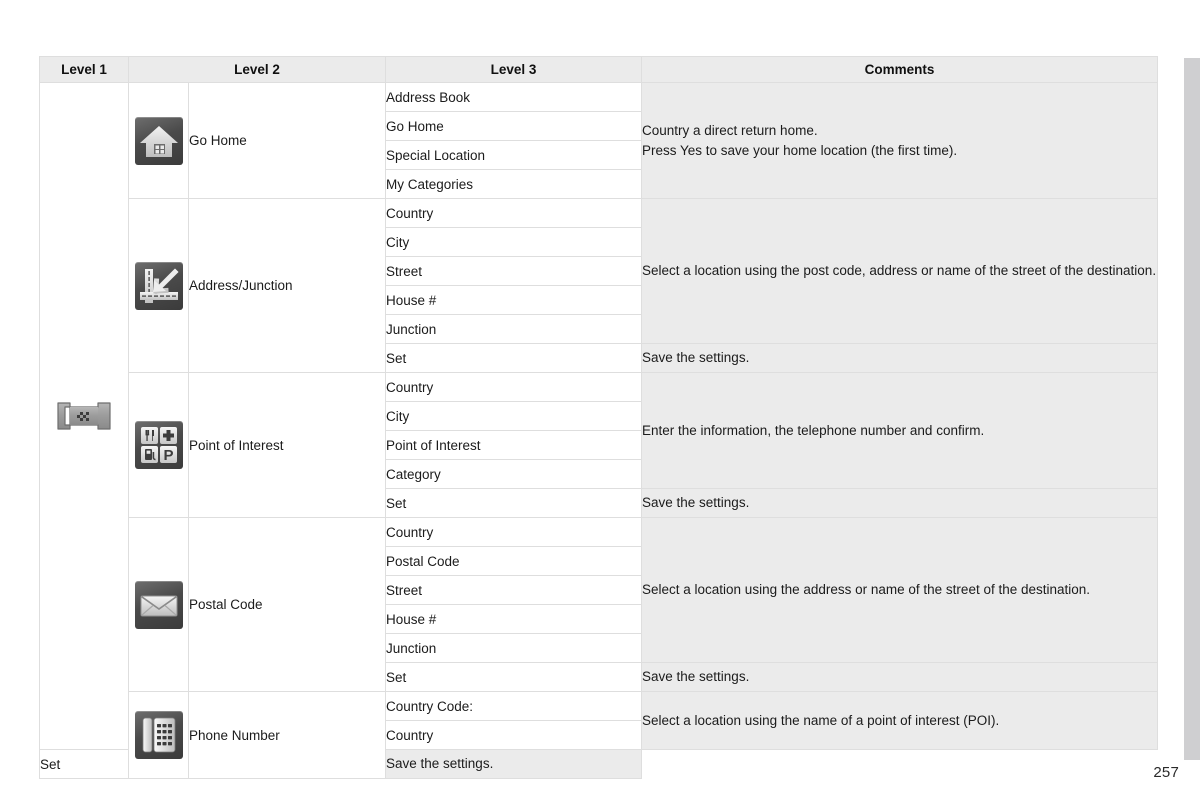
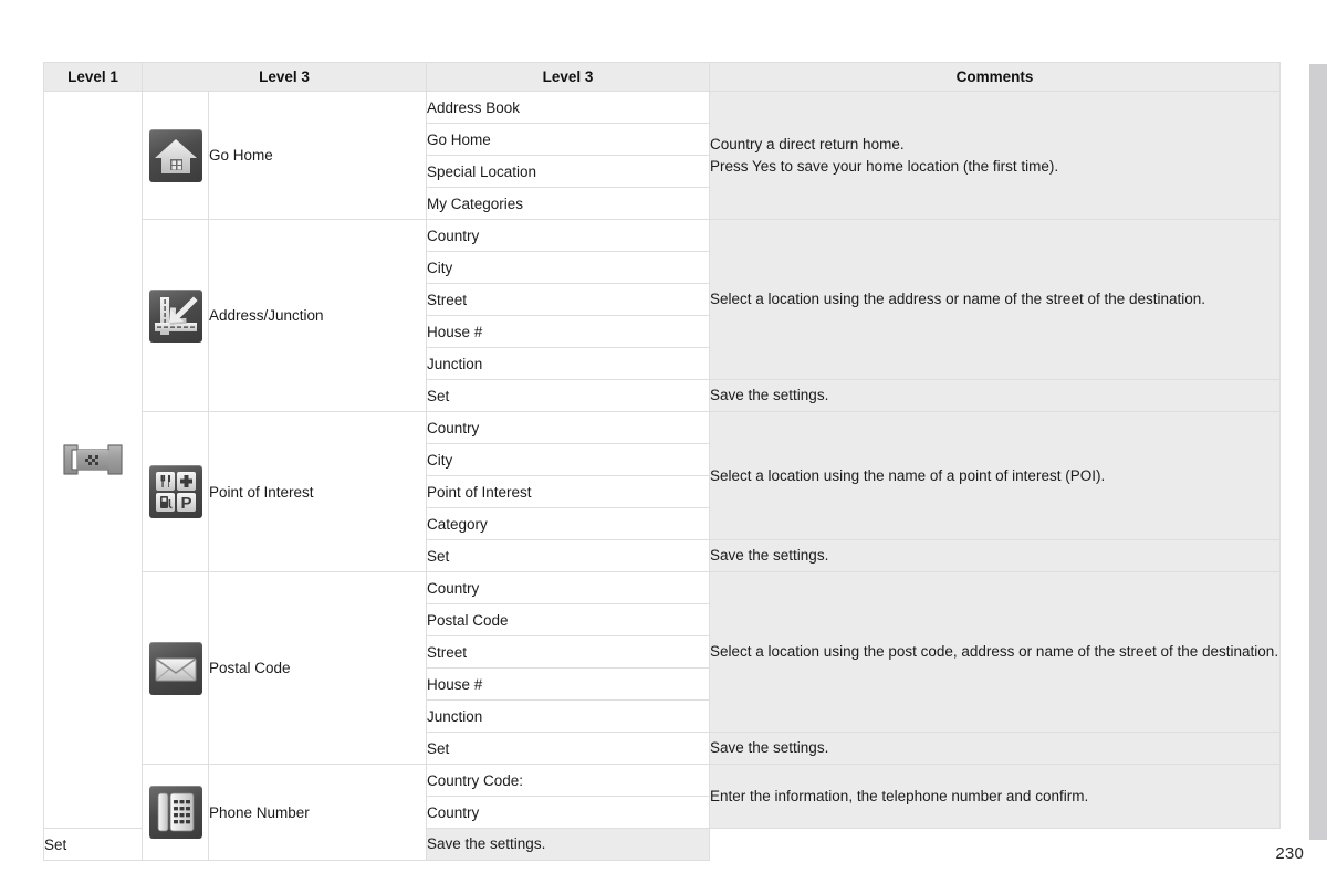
- Level 1	Level 2	Level 3	Comments
+ Level 1	Level 3	Level 3	Comments
  		Go Home	Address Book	Country a direct return home. Press Yes to save your home location (the first time).
  Go Home
  Special Location
  My Categories
- 	Address/Junction	Country	Select a location using the post code, address or name of the street of the destination.
+ 	Address/Junction	Country	Select a location using the address or name of the street of the destination.
  City
  Street
  House #
  Junction
  Set	Save the settings.
- P	Point of Interest	Country	Enter the information, the telephone number and confirm.
+ P	Point of Interest	Country	Select a location using the name of a point of interest (POI).
  City
  Point of Interest
  Category
  Set	Save the settings.
- 	Postal Code	Country	Select a location using the address or name of the street of the destination.
+ 	Postal Code	Country	Select a location using the post code, address or name of the street of the destination.
  Postal Code
  Street
  House #
  Junction
  Set	Save the settings.
- 	Phone Number	Country Code:	Select a location using the name of a point of interest (POI).
+ 	Phone Number	Country Code:	Enter the information, the telephone number and confirm.
  Country
  Set	Save the settings.
- 257
+ 230
